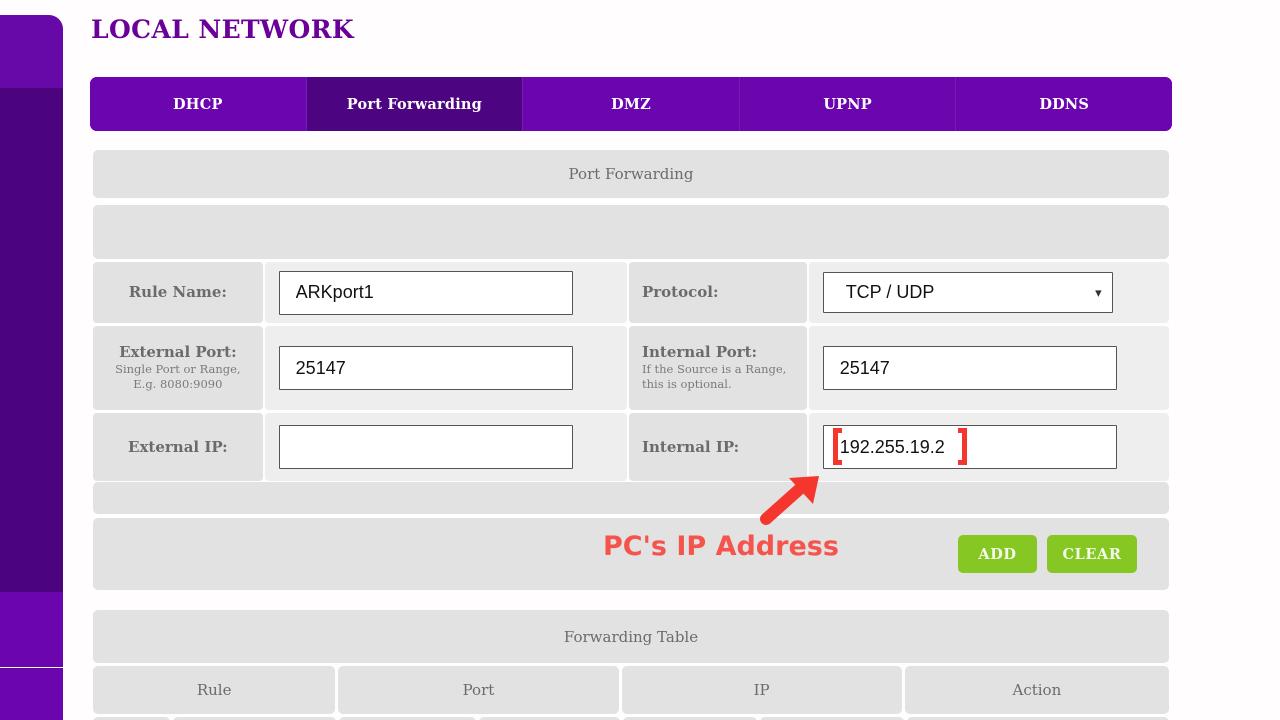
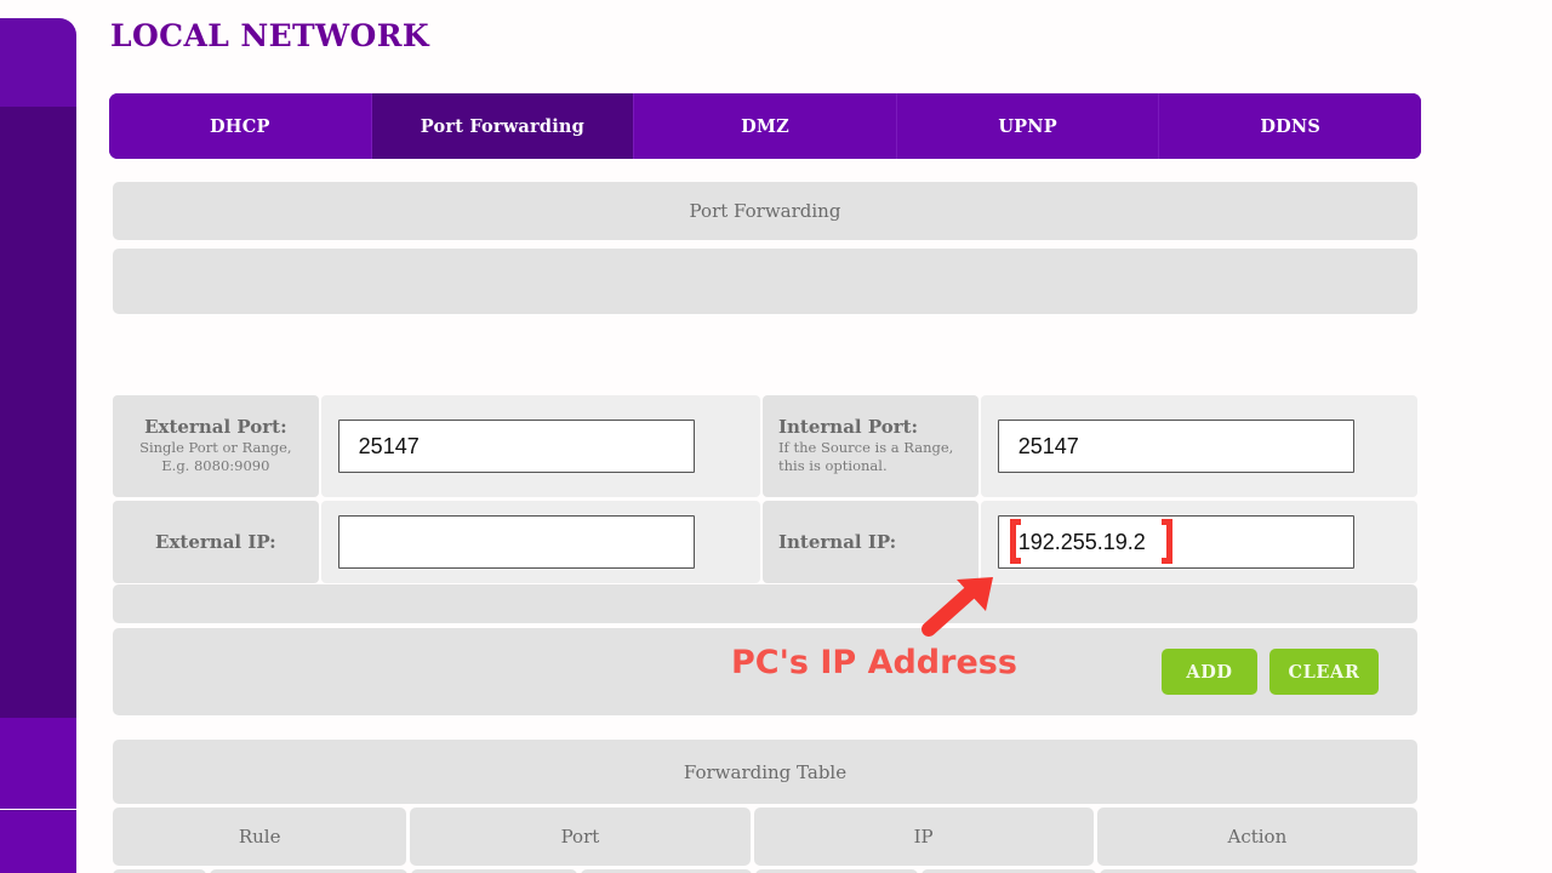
  LOCAL NETWORK
  DHCP
  Port Forwarding
  DMZ
  UPNP
  DDNS
  Port Forwarding
- Rule Name:
- ARKport1
- Protocol:
- TCP / UDP
- ▾
  External Port:
  Single Port or Range,
  E.g. 8080:9090
  25147
  Internal Port:
  If the Source is a Range,
  this is optional.
  25147
  External IP:
  Internal IP:
  192.255.19.2
  ADD
  CLEAR
  Forwarding Table
  Rule
  Port
  IP
  Action
  PC's IP Address
